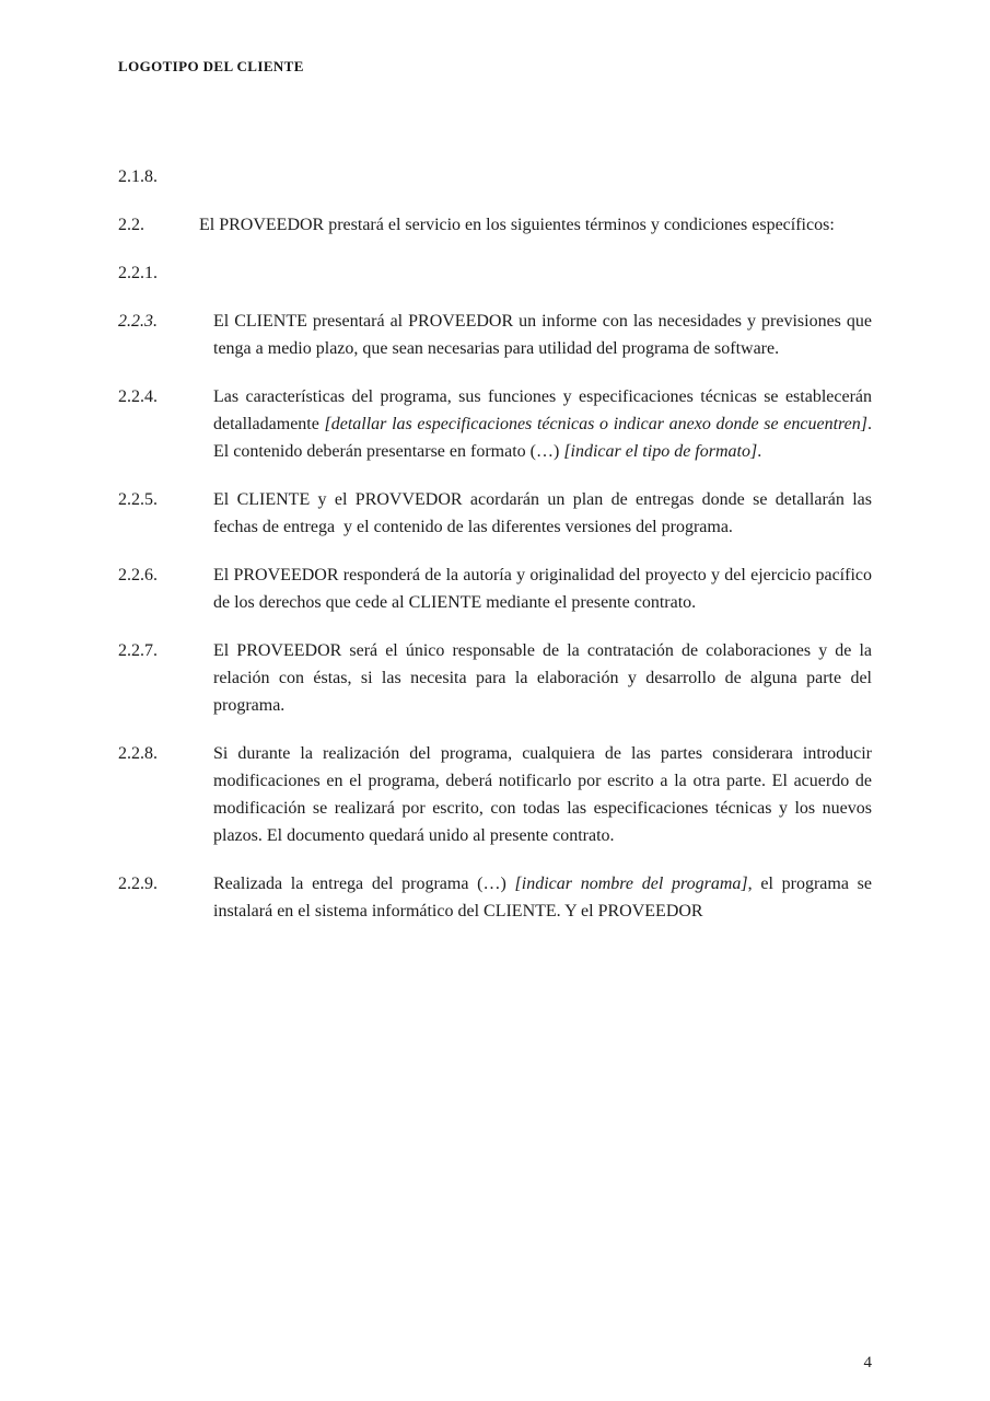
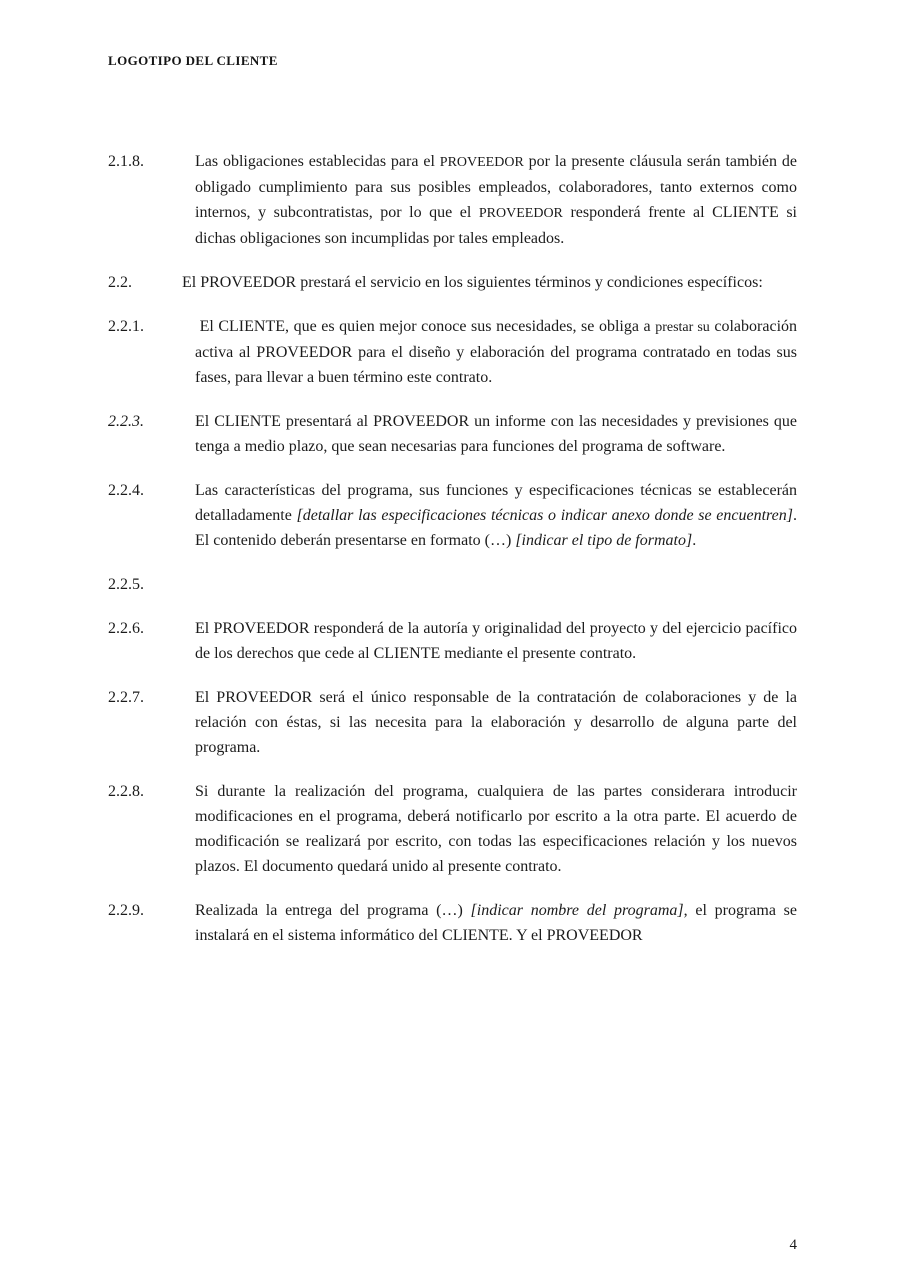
  LOGOTIPO DEL CLIENTE
  2.1.8.
+ Las obligaciones establecidas para el PROVEEDOR por la presente cláusula serán también de obligado cumplimiento para sus posibles empleados, colaboradores, tanto externos como internos, y subcontratistas, por lo que el PROVEEDOR responderá frente al CLIENTE si dichas obligaciones son incumplidas por tales empleados.
  2.2.
  El PROVEEDOR prestará el servicio en los siguientes términos y condiciones específicos:
  2.2.1.
+ El CLIENTE, que es quien mejor conoce sus necesidades, se obliga a prestar su colaboración activa al PROVEEDOR para el diseño y elaboración del programa contratado en todas sus fases, para llevar a buen término este contrato.
  2.2.3.
- El CLIENTE presentará al PROVEEDOR un informe con las necesidades y previsiones que tenga a medio plazo, que sean necesarias para utilidad del programa de software.
+ El CLIENTE presentará al PROVEEDOR un informe con las necesidades y previsiones que tenga a medio plazo, que sean necesarias para funciones del programa de software.
  2.2.4.
  Las características del programa, sus funciones y especificaciones técnicas se establecerán detalladamente [detallar las especificaciones técnicas o indicar anexo donde se encuentren]. El contenido deberán presentarse en formato (…) [indicar el tipo de formato].
  2.2.5.
- El CLIENTE y el PROVVEDOR acordarán un plan de entregas donde se detallarán las fechas de entrega y el contenido de las diferentes versiones del programa.
  2.2.6.
  El PROVEEDOR responderá de la autoría y originalidad del proyecto y del ejercicio pacífico de los derechos que cede al CLIENTE mediante el presente contrato.
  2.2.7.
  El PROVEEDOR será el único responsable de la contratación de colaboraciones y de la relación con éstas, si las necesita para la elaboración y desarrollo de alguna parte del programa.
  2.2.8.
- Si durante la realización del programa, cualquiera de las partes considerara introducir modificaciones en el programa, deberá notificarlo por escrito a la otra parte. El acuerdo de modificación se realizará por escrito, con todas las especificaciones técnicas y los nuevos plazos. El documento quedará unido al presente contrato.
+ Si durante la realización del programa, cualquiera de las partes considerara introducir modificaciones en el programa, deberá notificarlo por escrito a la otra parte. El acuerdo de modificación se realizará por escrito, con todas las especificaciones relación y los nuevos plazos. El documento quedará unido al presente contrato.
  2.2.9.
  Realizada la entrega del programa (…) [indicar nombre del programa], el programa se instalará en el sistema informático del CLIENTE. Y el PROVEEDOR
  4
